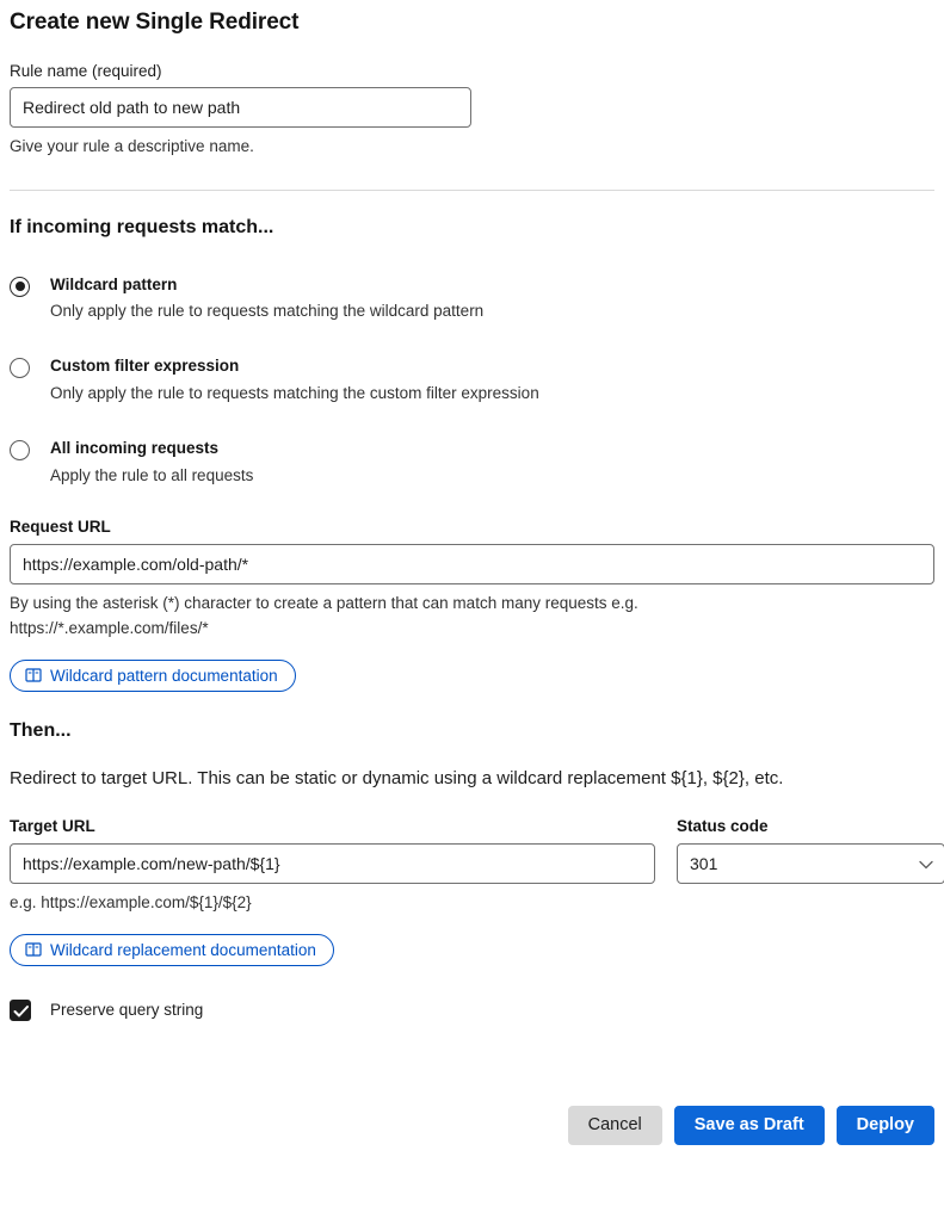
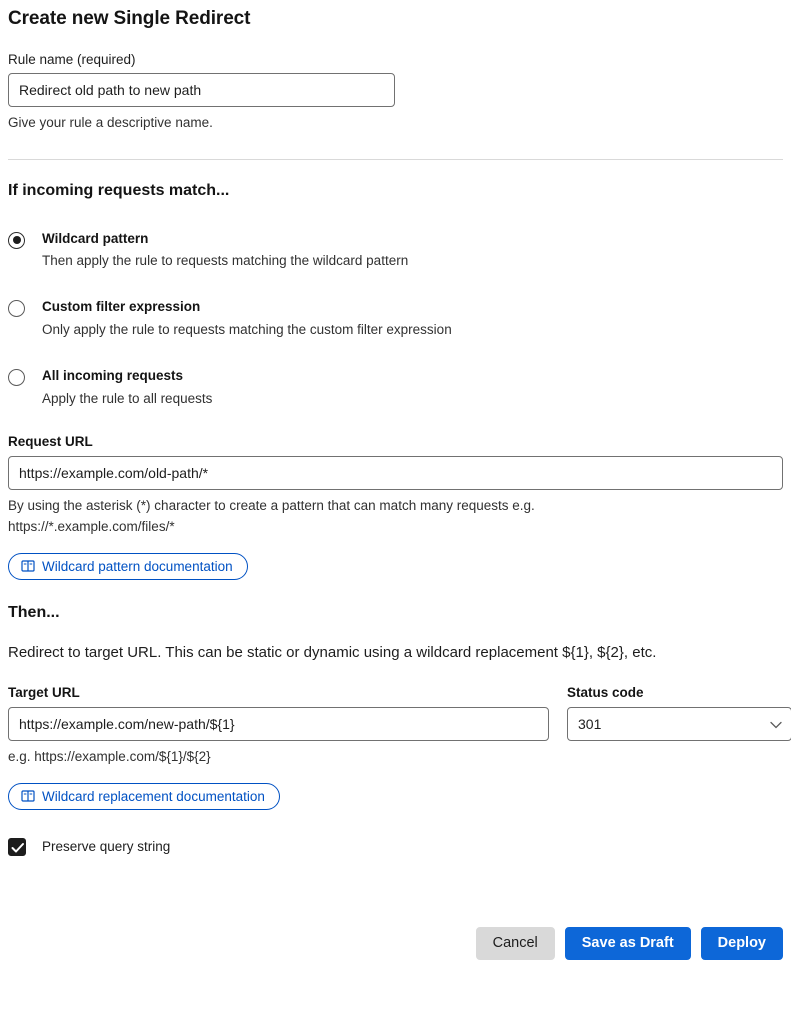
  Create new Single Redirect
  Rule name (required)
  Redirect old path to new path
  Give your rule a descriptive name.
  If incoming requests match...
  Wildcard pattern
- Only apply the rule to requests matching the wildcard pattern
+ Then apply the rule to requests matching the wildcard pattern
  Custom filter expression
  Only apply the rule to requests matching the custom filter expression
  All incoming requests
  Apply the rule to all requests
  Request URL
  https://example.com/old-path/*
  By using the asterisk (*) character to create a pattern that can match many requests e.g.
  https://*.example.com/files/*
  Wildcard pattern documentation
  Then...
  Redirect to target URL. This can be static or dynamic using a wildcard replacement ${1}, ${2}, etc.
  Target URL
  https://example.com/new-path/${1}
  e.g. https://example.com/${1}/${2}
  Status code
  301
  Wildcard replacement documentation
  Preserve query string
  Cancel
  Save as Draft
  Deploy
